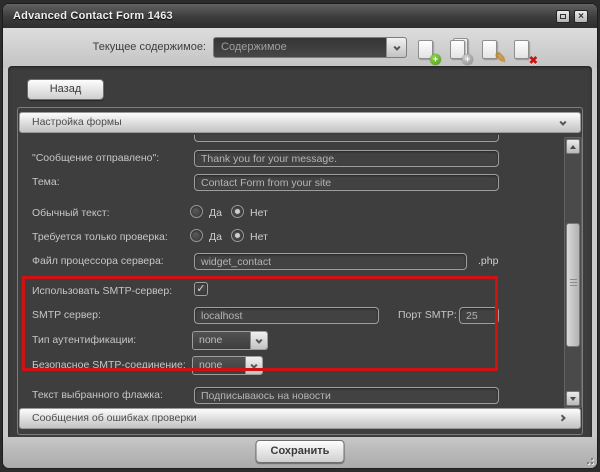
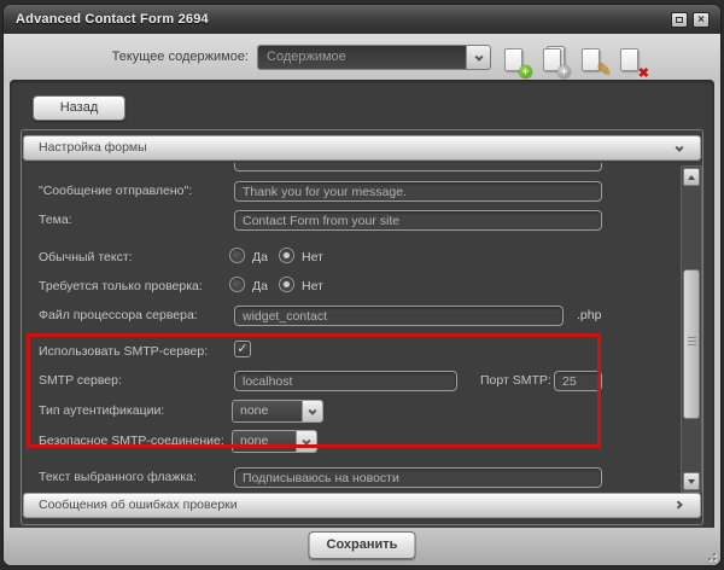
- Advanced Contact Form 1463
+ Advanced Contact Form 2694
  ×
  Текущее содержимое:
  Содержимое
  +
  +
  ✎
  ✖
  Назад
  Настройка формы
  "Сообщение отправлено":
  Thank you for your message.
  Тема:
  Contact Form from your site
  Обычный текст:
  Да
  Нет
  Требуется только проверка:
  Да
  Нет
  Файл процессора сервера:
  widget_contact
  .php
  Использовать SMTP-сервер:
  ✓
  SMTP сервер:
  localhost
  Порт SMTP:
  25
  Тип аутентификации:
  none
  Безопасное SMTP-соединение:
  none
  Текст выбранного флажка:
  Подписываюсь на новости
  Сообщения об ошибках проверки
  Сохранить
